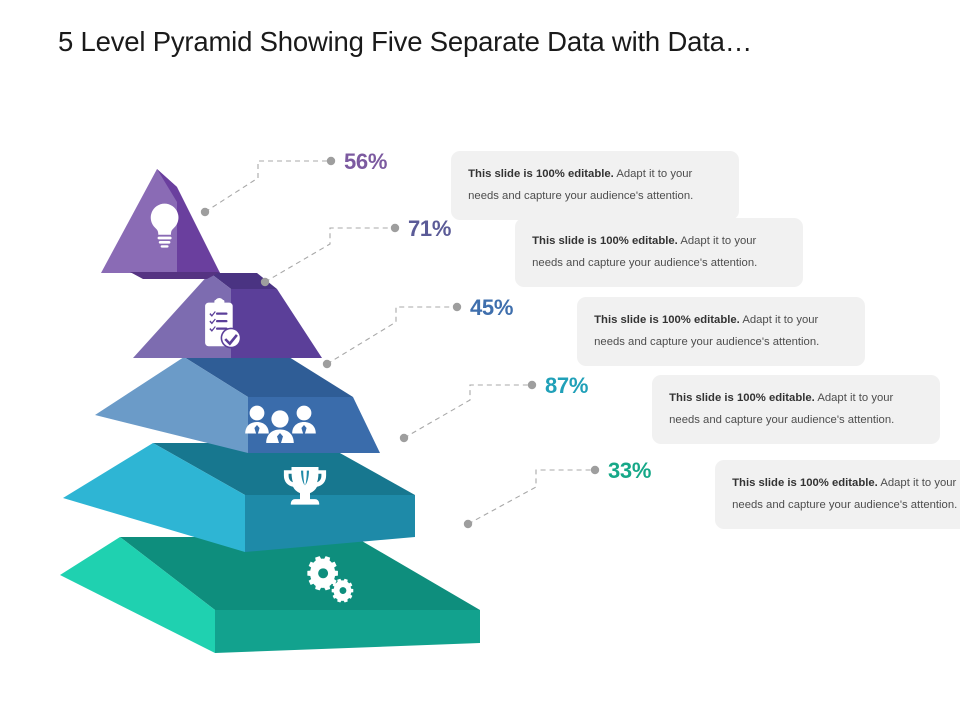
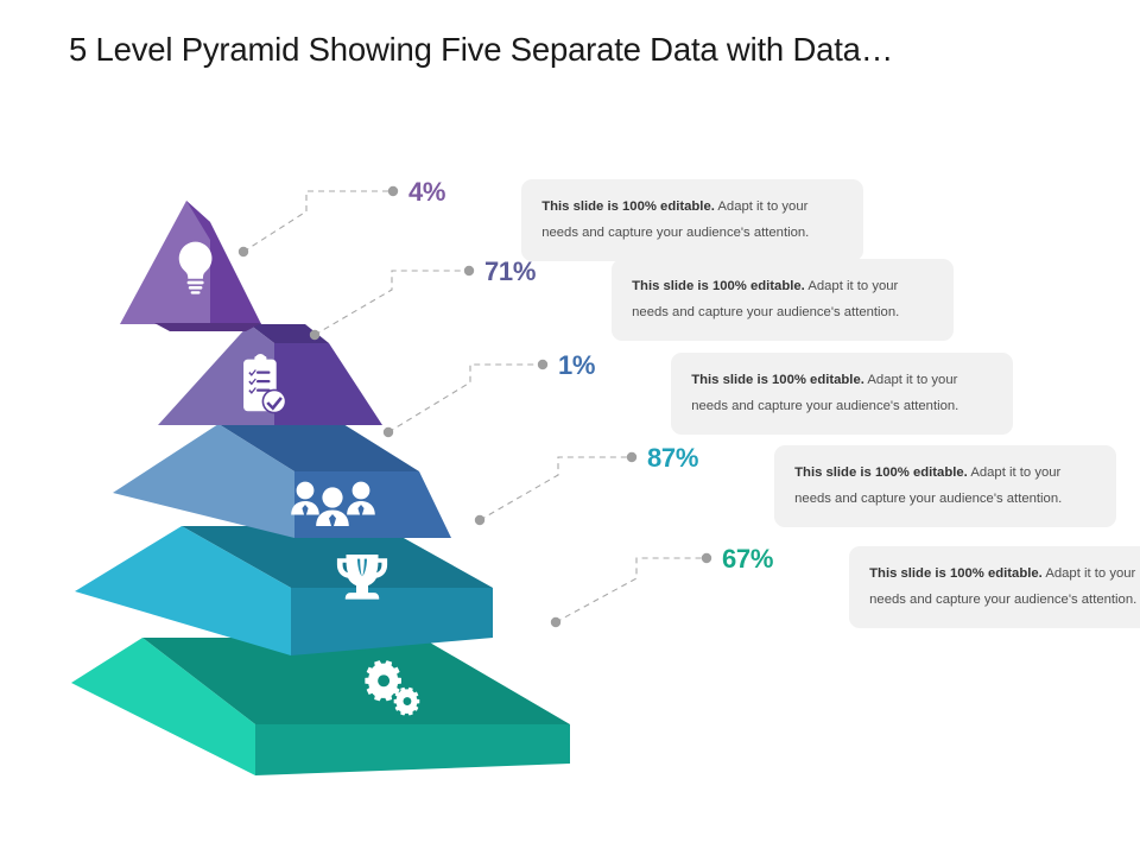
  5 Level Pyramid Showing Five Separate Data with Data…
- 56%
+ 4%
  This slide is 100% editable. Adapt it to your
  needs and capture your audience's attention.
  71%
  This slide is 100% editable. Adapt it to your
  needs and capture your audience's attention.
- 45%
+ 1%
  This slide is 100% editable. Adapt it to your
  needs and capture your audience's attention.
  87%
  This slide is 100% editable. Adapt it to your
  needs and capture your audience's attention.
- 33%
+ 67%
  This slide is 100% editable. Adapt it to your
  needs and capture your audience's attention.
